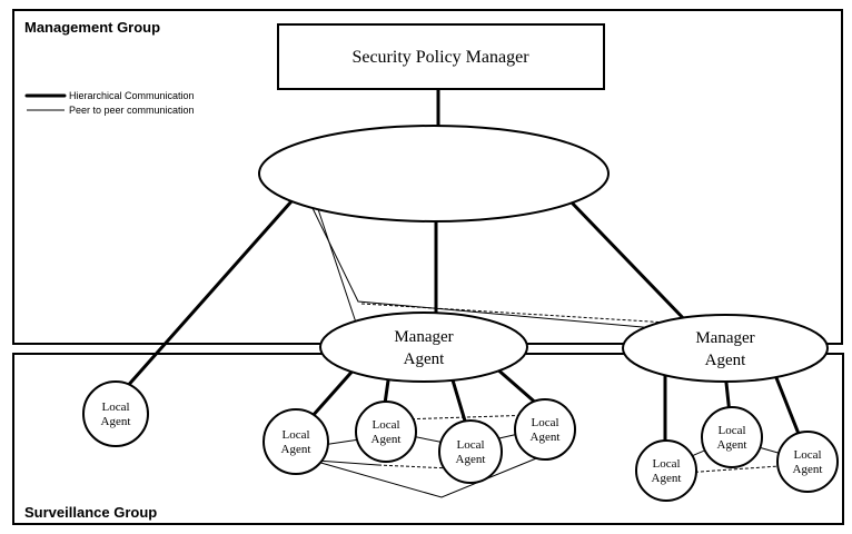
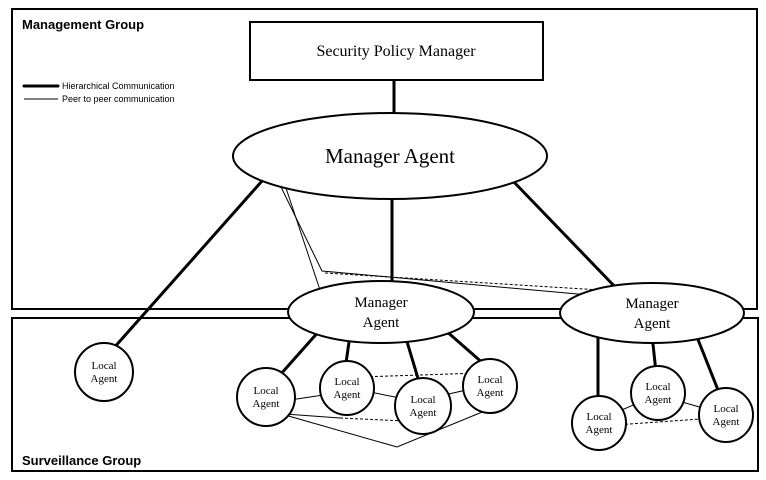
  Hierarchical Communication
  Peer to peer communication
  Management Group
  Surveillance Group
  Security Policy Manager
+ Manager Agent
  Manager
  Agent
  Manager
  Agent
  Local
  Agent
  Local
  Agent
  Local
  Agent
  Local
  Agent
  Local
  Agent
  Local
  Agent
  Local
  Agent
  Local
  Agent
